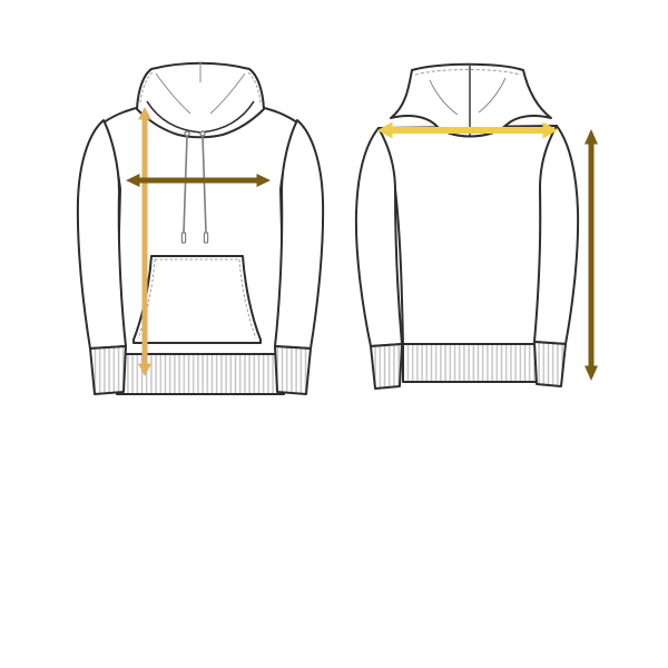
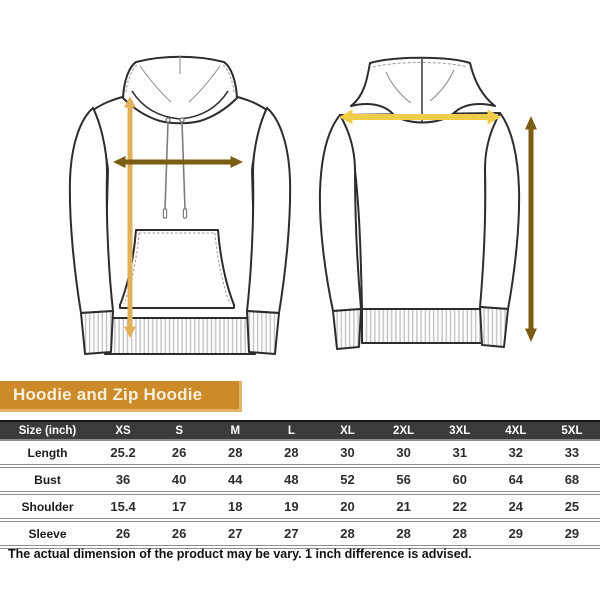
+ Hoodie and Zip Hoodie
+ Size (inch)	XS	S	M	L	XL	2XL	3XL	4XL	5XL
+ Length	25.2	26	28	28	30	30	31	32	33
+ Bust	36	40	44	48	52	56	60	64	68
+ Shoulder	15.4	17	18	19	20	21	22	24	25
+ Sleeve	26	26	27	27	28	28	28	29	29
+ The actual dimension of the product may be vary. 1 inch difference is advised.
